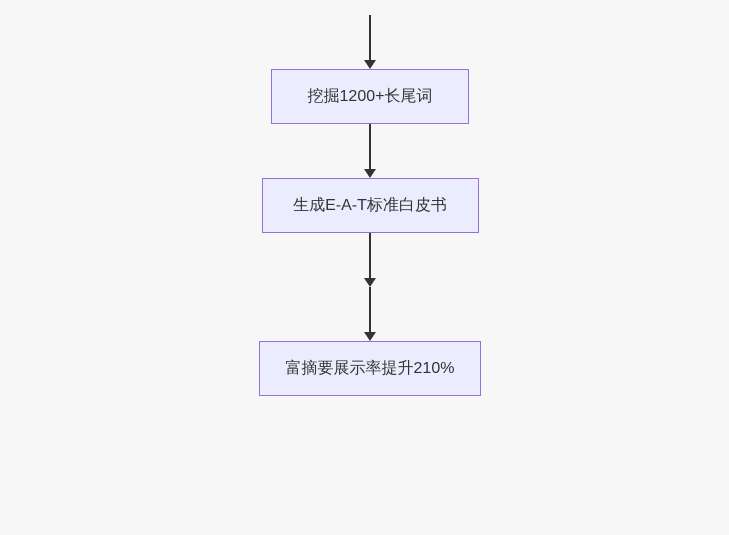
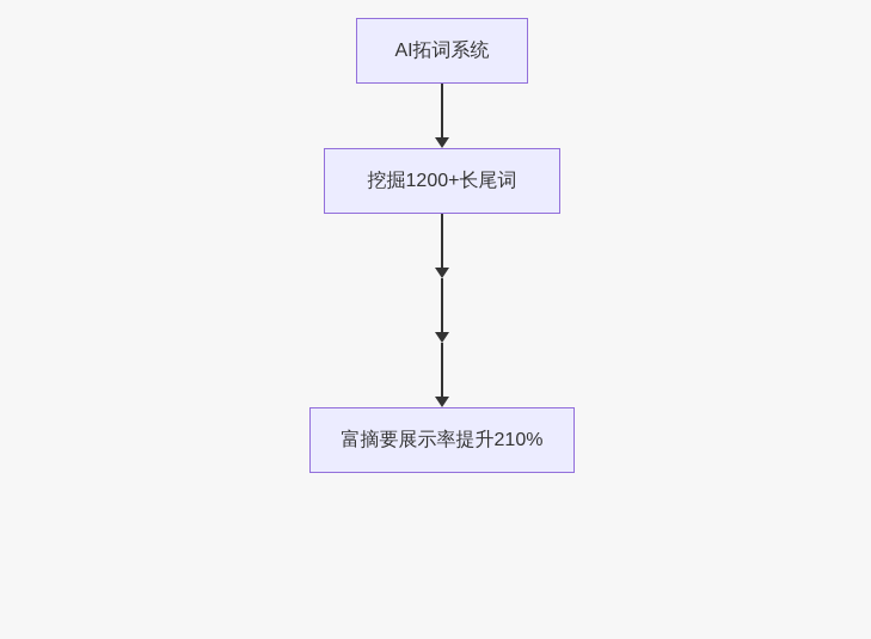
+ AI拓词系统
  挖掘1200+长尾词
- 生成E-A-T标准白皮书
  富摘要展示率提升210%
